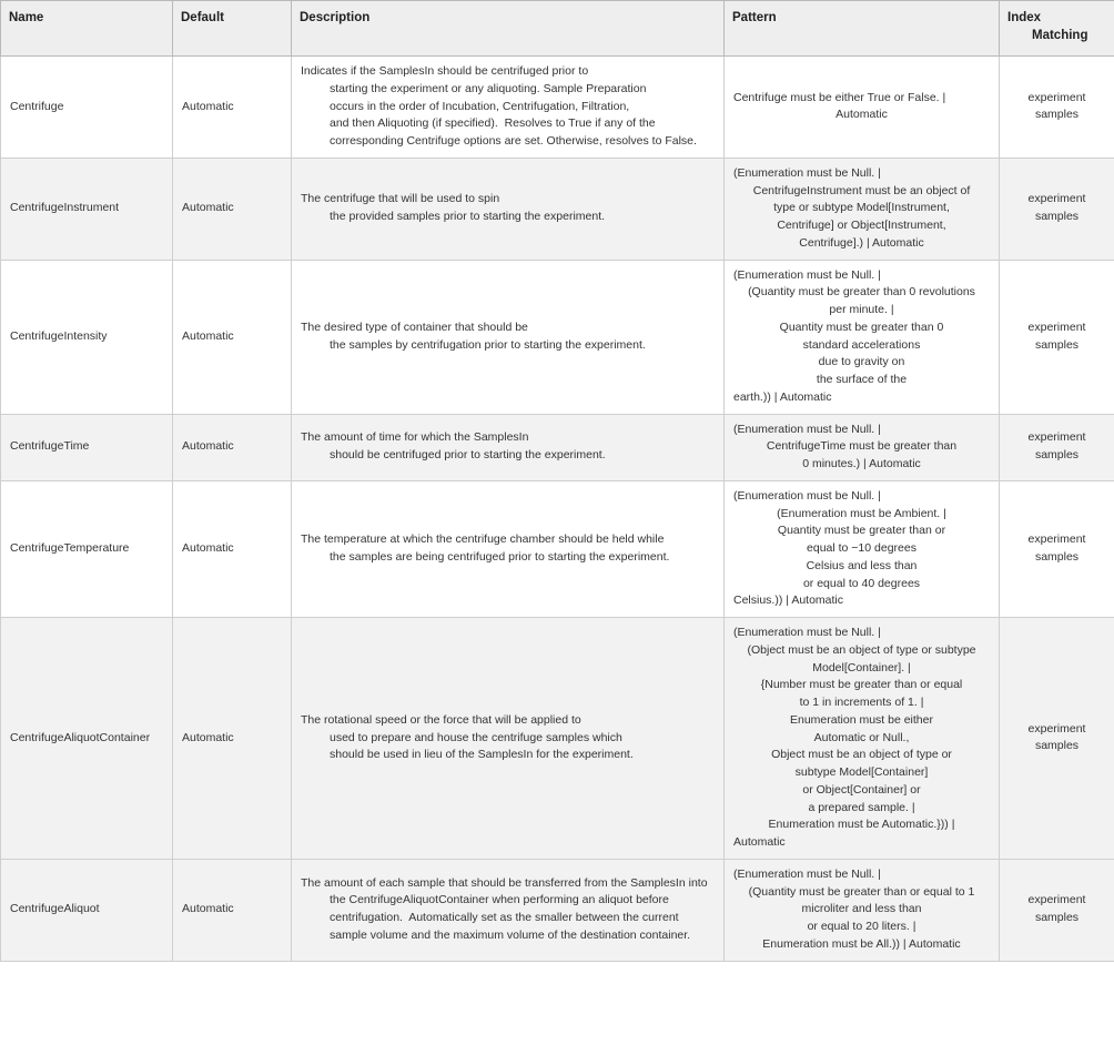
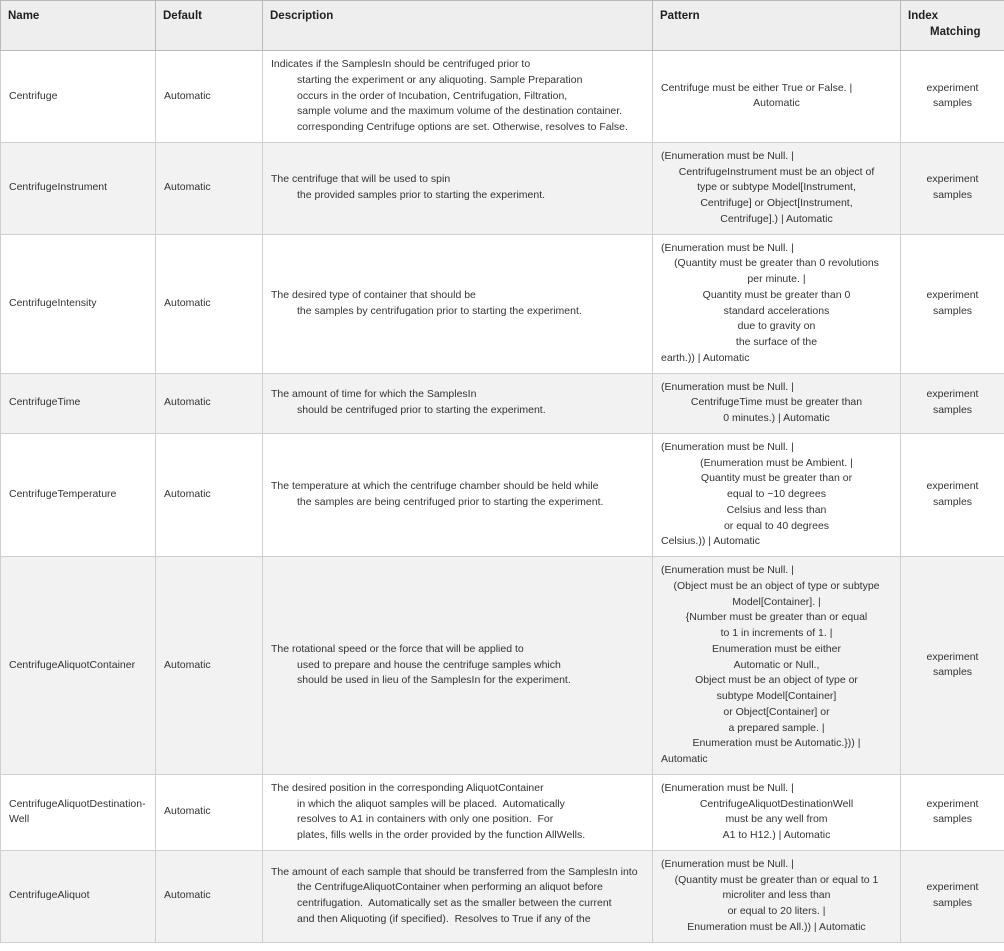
  Name	Default	Description	Pattern	Index Matching
- Centrifuge	Automatic	Indicates if the SamplesIn should be centrifuged prior tostarting the experiment or any aliquoting. Sample Preparationoccurs in the order of Incubation, Centrifugation, Filtration,and then Aliquoting (if specified). Resolves to True if any of thecorresponding Centrifuge options are set. Otherwise, resolves to False.	Centrifuge must be either True or False. |Automatic	experiment samples
+ Centrifuge	Automatic	Indicates if the SamplesIn should be centrifuged prior tostarting the experiment or any aliquoting. Sample Preparationoccurs in the order of Incubation, Centrifugation, Filtration,sample volume and the maximum volume of the destination container.corresponding Centrifuge options are set. Otherwise, resolves to False.	Centrifuge must be either True or False. |Automatic	experiment samples
  CentrifugeInstrument	Automatic	The centrifuge that will be used to spinthe provided samples prior to starting the experiment.	(Enumeration must be Null. |CentrifugeInstrument must be an object oftype or subtype Model[Instrument,Centrifuge] or Object[Instrument,Centrifuge].) | Automatic	experiment samples
  CentrifugeIntensity	Automatic	The desired type of container that should bethe samples by centrifugation prior to starting the experiment.	(Enumeration must be Null. |(Quantity must be greater than 0 revolutionsper minute. |Quantity must be greater than 0standard accelerationsdue to gravity onthe surface of theearth.)) | Automatic	experiment samples
  CentrifugeTime	Automatic	The amount of time for which the SamplesInshould be centrifuged prior to starting the experiment.	(Enumeration must be Null. |CentrifugeTime must be greater than0 minutes.) | Automatic	experiment samples
  CentrifugeTemperature	Automatic	The temperature at which the centrifuge chamber should be held whilethe samples are being centrifuged prior to starting the experiment.	(Enumeration must be Null. |(Enumeration must be Ambient. |Quantity must be greater than orequal to −10 degreesCelsius and less thanor equal to 40 degreesCelsius.)) | Automatic	experiment samples
  CentrifugeAliquotContainer	Automatic	The rotational speed or the force that will be applied toused to prepare and house the centrifuge samples whichshould be used in lieu of the SamplesIn for the experiment.	(Enumeration must be Null. |(Object must be an object of type or subtypeModel[Container]. |{Number must be greater than or equalto 1 in increments of 1. |Enumeration must be eitherAutomatic or Null.,Object must be an object of type orsubtype Model[Container]or Object[Container] ora prepared sample. |Enumeration must be Automatic.})) |Automatic	experiment samples
+ CentrifugeAliquotDestination-Well	Automatic	The desired position in the corresponding AliquotContainerin which the aliquot samples will be placed. Automaticallyresolves to A1 in containers with only one position. Forplates, fills wells in the order provided by the function AllWells.	(Enumeration must be Null. |CentrifugeAliquotDestinationWellmust be any well fromA1 to H12.) | Automatic	experiment samples
- CentrifugeAliquot	Automatic	The amount of each sample that should be transferred from the SamplesIn intothe CentrifugeAliquotContainer when performing an aliquot beforecentrifugation. Automatically set as the smaller between the currentsample volume and the maximum volume of the destination container.	(Enumeration must be Null. |(Quantity must be greater than or equal to 1microliter and less thanor equal to 20 liters. |Enumeration must be All.)) | Automatic	experiment samples
+ CentrifugeAliquot	Automatic	The amount of each sample that should be transferred from the SamplesIn intothe CentrifugeAliquotContainer when performing an aliquot beforecentrifugation. Automatically set as the smaller between the currentand then Aliquoting (if specified). Resolves to True if any of the	(Enumeration must be Null. |(Quantity must be greater than or equal to 1microliter and less thanor equal to 20 liters. |Enumeration must be All.)) | Automatic	experiment samples
